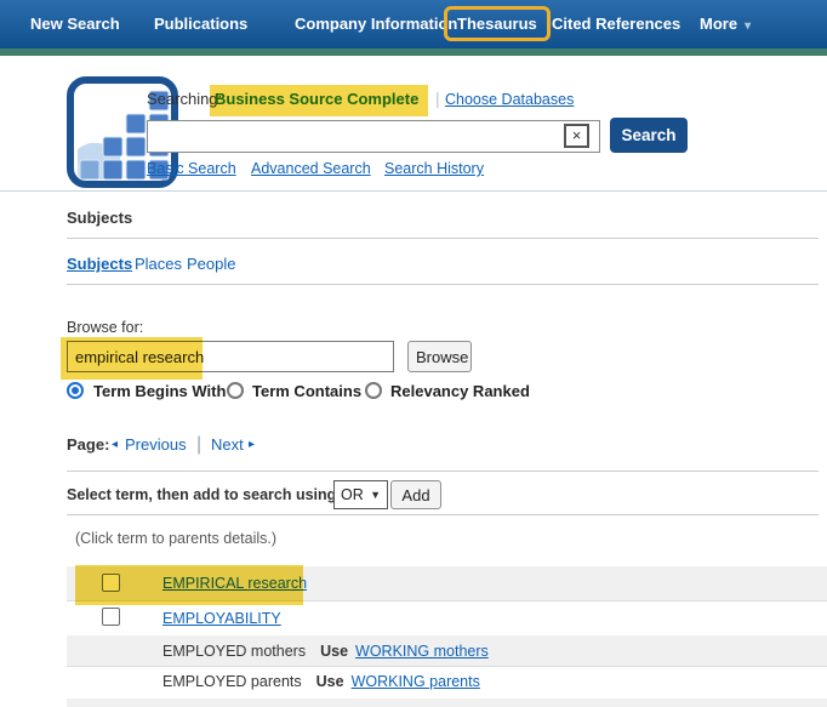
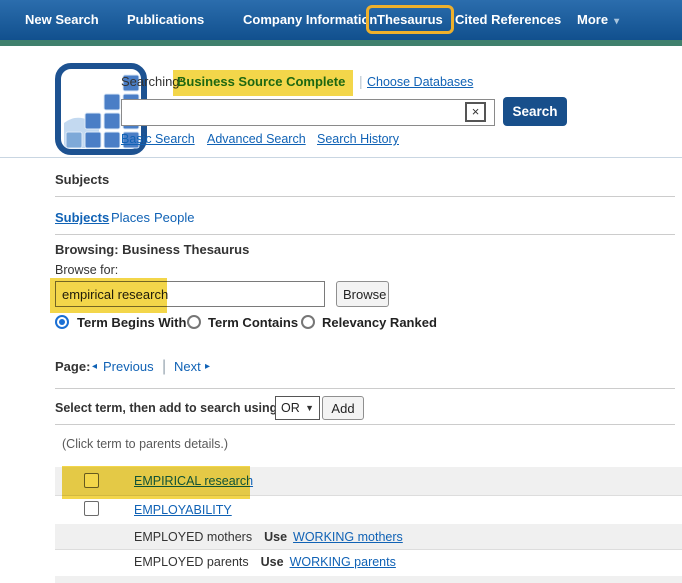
  New Search
  Publications
  Company Information
  Thesaurus
  Cited References
  More ▾
  Searchin
  |
  Choose Databases
  ×
  Search
  Basic Search
  Advanced Search
  Search History
  Subjects
  Subjects
  Places
  People
+ Browsing: Business Thesaurus
  Browse for:
  Browse
  Term Begins With
  Term Contains
  Relevancy Ranked
  Page:
  ◂
  Previous
  |
  Next
  ▸
  Select term, then add to search using
  OR
  ▼
  Add
  (Click term to parents details.)
  EMPLOYABILITY
  EMPLOYED mothers Use WORKING mothers
  EMPLOYED parents Use WORKING parents
